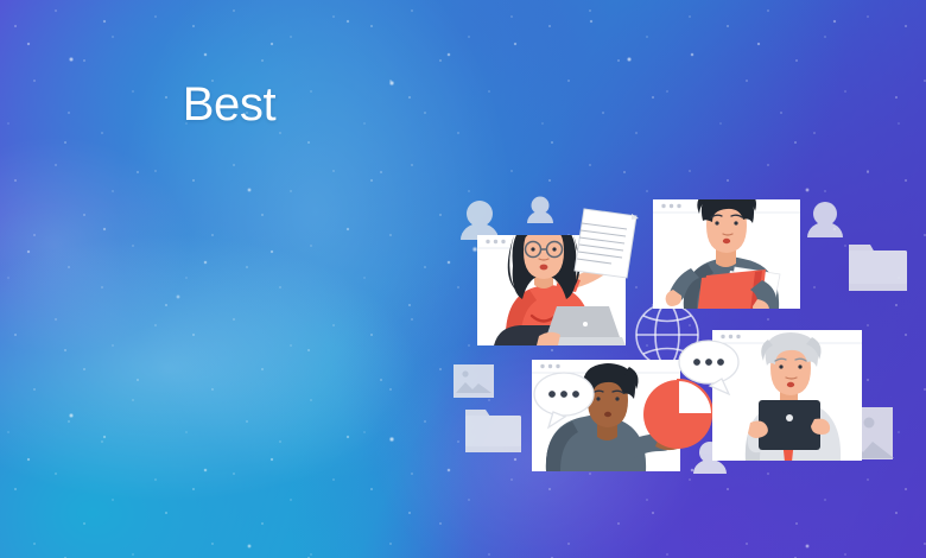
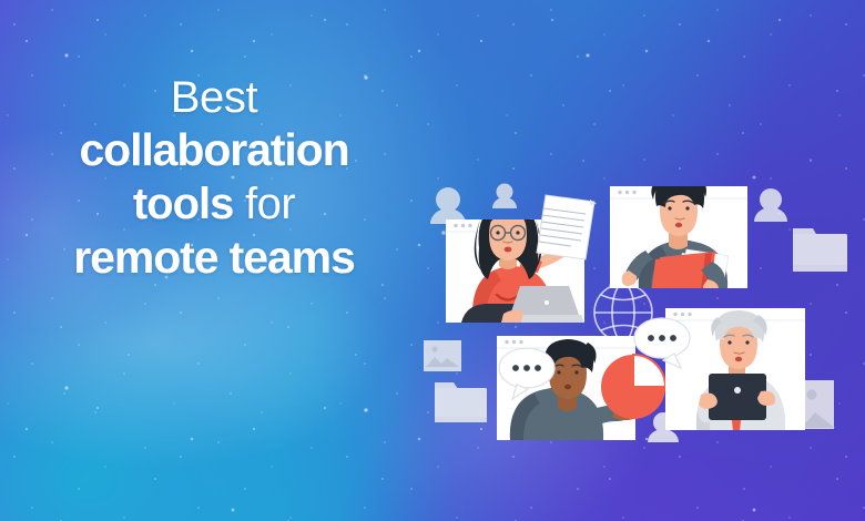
  Best
+ collaboration
+ tools for
+ remote teams
